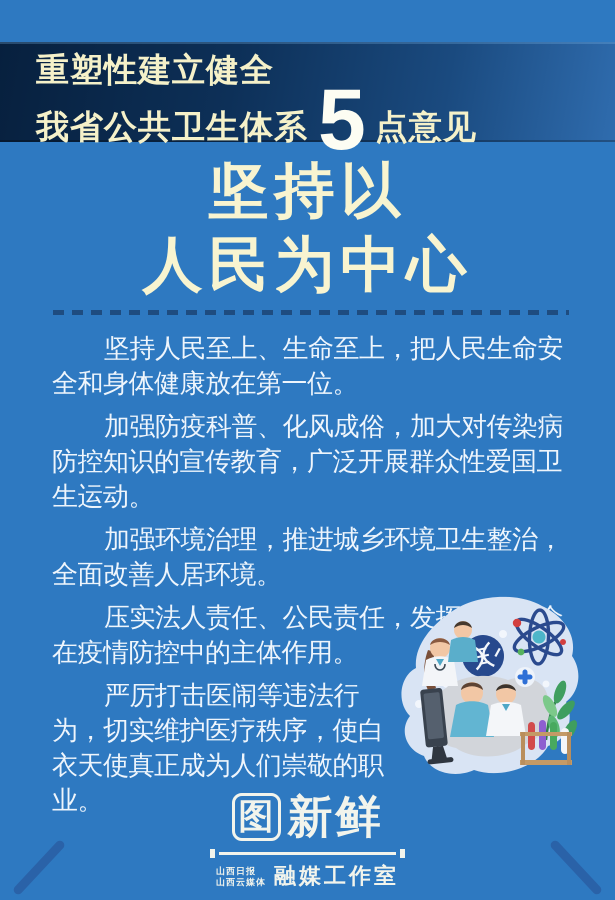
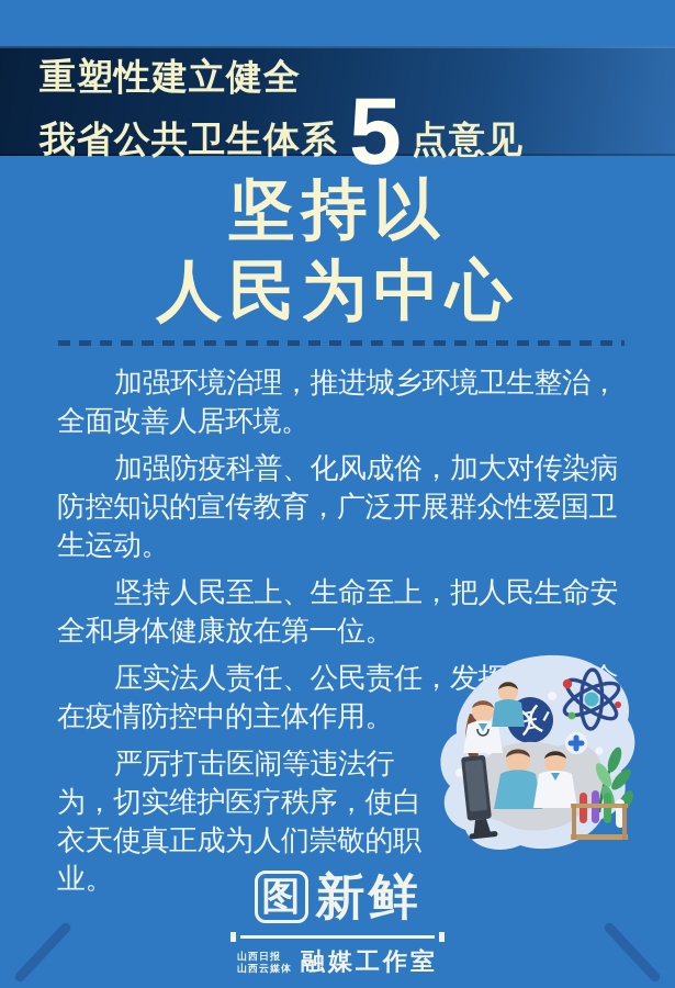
  重塑性建立健全
  我省公共卫生体系
  5
  点意见
  坚持以
  人民为中心
- 坚持人民至上、生命至上，把人民生命安全和身体健康放在第一位。
+ 加强环境治理，推进城乡环境卫生整治，全面改善人居环境。
  加强防疫科普、化风成俗，加大对传染病防控知识的宣传教育，广泛开展群众性爱国卫生运动。
- 加强环境治理，推进城乡环境卫生整治，全面改善人居环境。
+ 坚持人民至上、生命至上，把人民生命安全和身体健康放在第一位。
  压实法人责任、公民责任，发在疫情防控中的主体作用。
  严厉打击医闹等违法行为，切实维护医疗秩序，使白衣天使真正成为人们崇敬的职业。
  图
  新鲜
  山西日报
  山西云媒体
  融媒工作室
